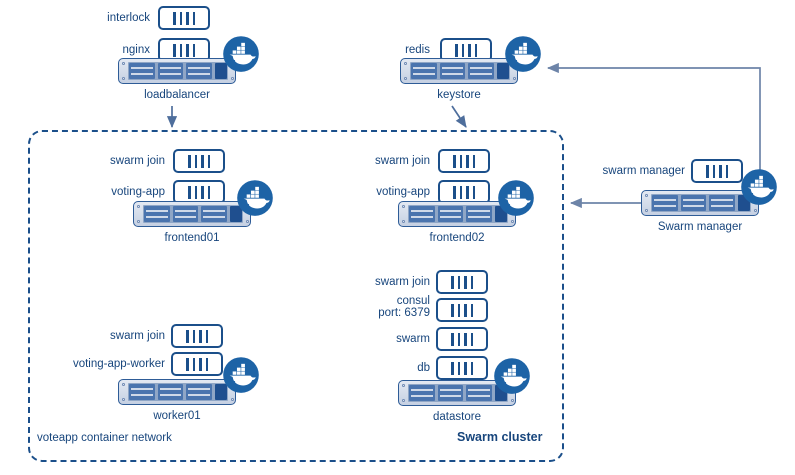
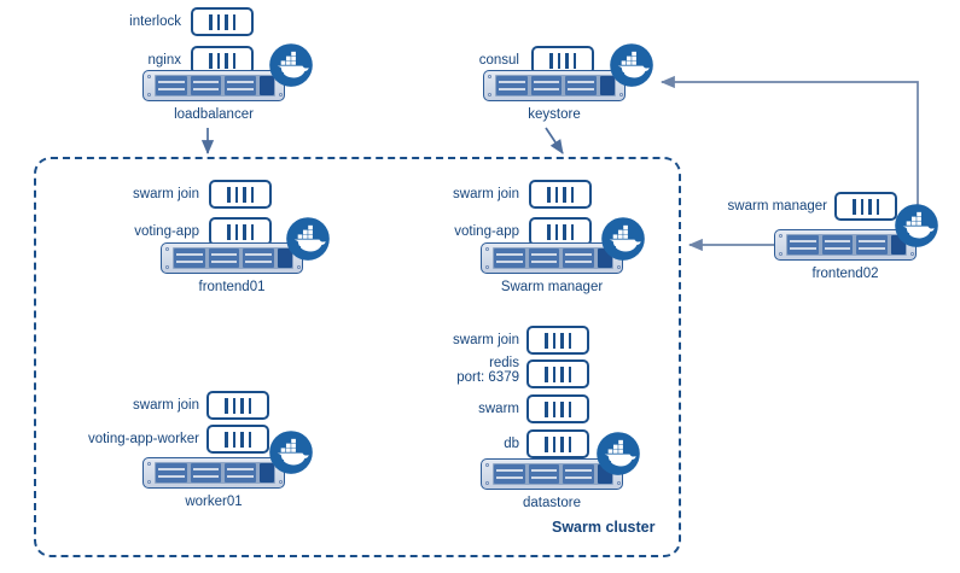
- voteapp container network
  Swarm cluster
  interlock
  nginx
  loadbalancer
- redis
+ consul
  keystore
  swarm join
  voting-app
  frontend01
  swarm join
  voting-app
- frontend02
+ Swarm manager
  swarm manager
- Swarm manager
+ frontend02
  swarm join
  voting-app-worker
  worker01
  swarm join
- consul
+ redis
  port: 6379
  swarm
  db
  datastore
